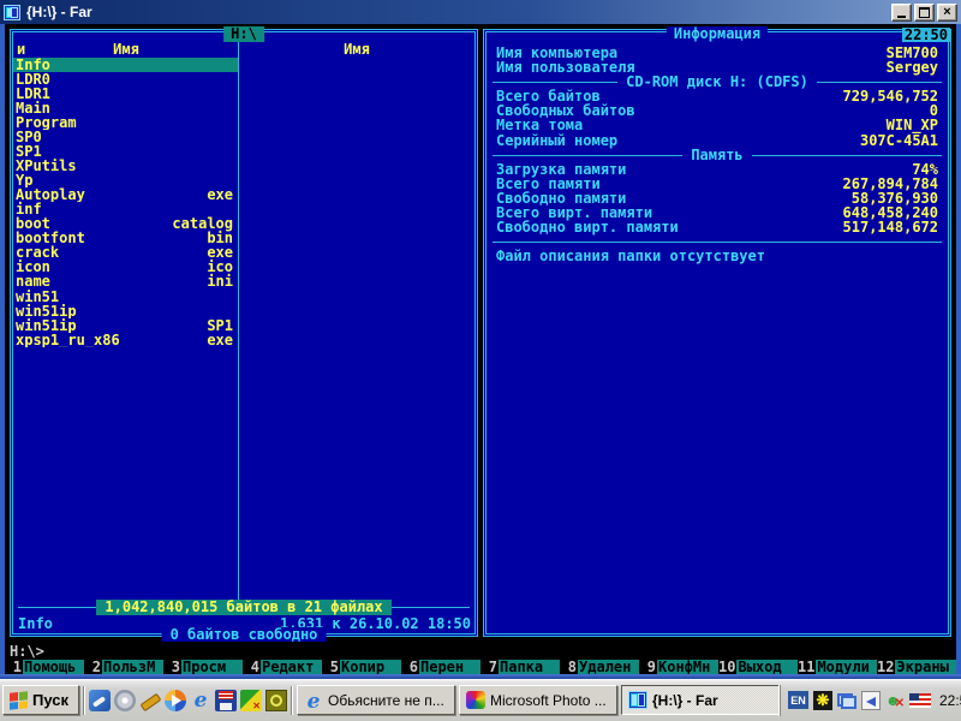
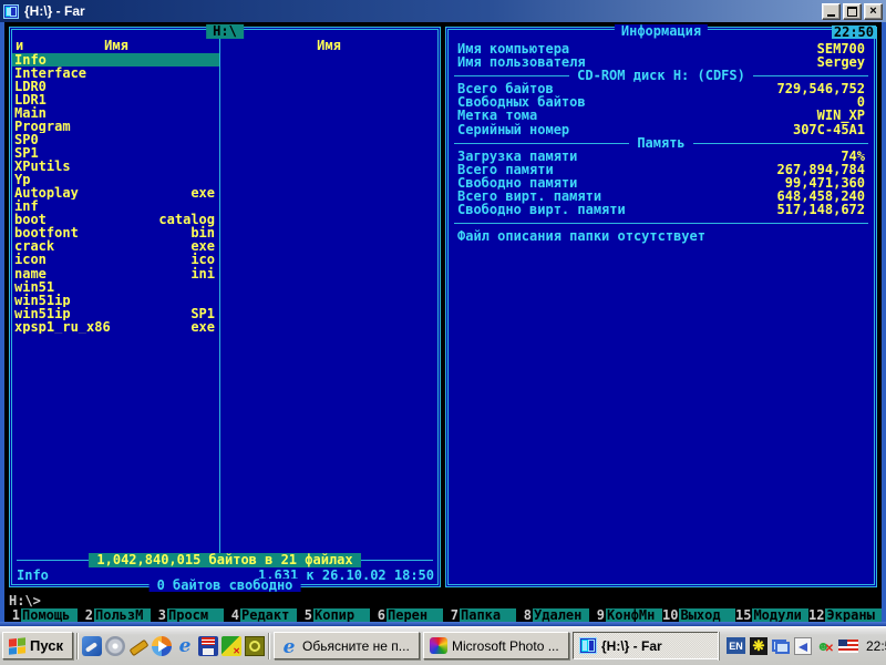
  {H:\} - Far
  ×
  22:50
  H:\
  и
  Имя
  Имя
  Info
+ Interface
  LDR0
  LDR1
  Main
  Program
  SP0
  SP1
  XPutils
  Yp
  Autoplay
  exe
  inf
  boot
  catalog
  bootfont
  bin
  crack
  exe
  icon
  ico
  name
  ini
  win51
  win51ip
  win51ip
  SP1
  xpsp1_ru_x86
  exe
  1,042,840,015 байтов в 21 файлах
  Info
  1,631 к 26.10.02 18:50
  0 байтов свободно
  Информация
  Имя компьютера
  SEM700
  Имя пользователя
  Sergey
  CD-ROM диск H: (CDFS)
  Всего байтов
  729,546,752
  Свободных байтов
  0
  Метка тома
  WIN_XP
  Серийный номер
  307C-45A1
  Память
  Загрузка памяти
  74%
  Всего памяти
  267,894,784
  Свободно памяти
- 58,376,930
+ 99,471,360
  Всего вирт. памяти
  648,458,240
  Свободно вирт. памяти
  517,148,672
  Файл описания папки отсутствует
  H:\>
  1
  Помощь
  2
  ПользМ
  3
  Просм
  4
  Редакт
  5
  Копир
  6
  Перен
  7
  Папка
  8
  Удален
  9
  КонфМн
  10
  Выход
- 11
+ 15
  Модули
  12
  Экраны
  Пуск
  Обьясните не п...
  Microsoft Photo ...
  {H:\} - Far
  EN
